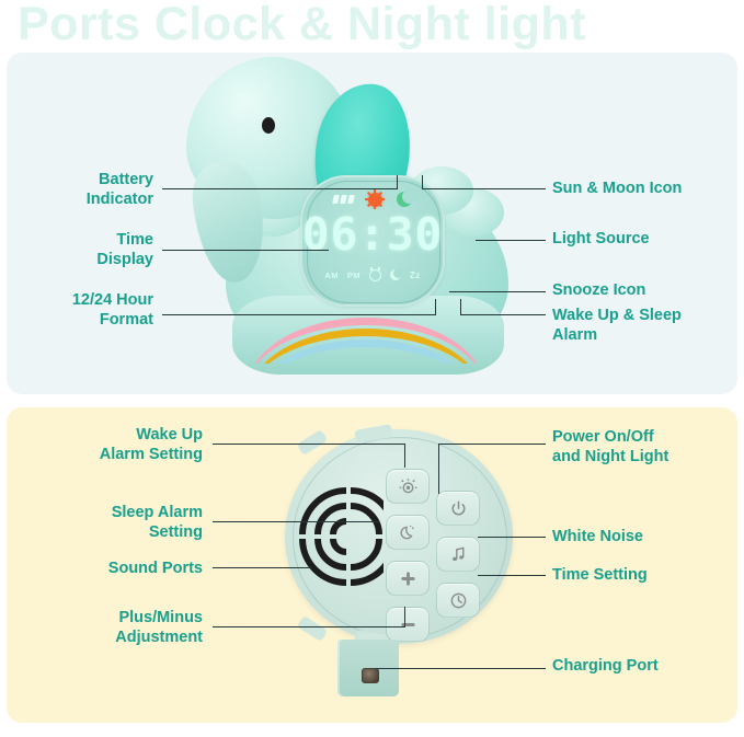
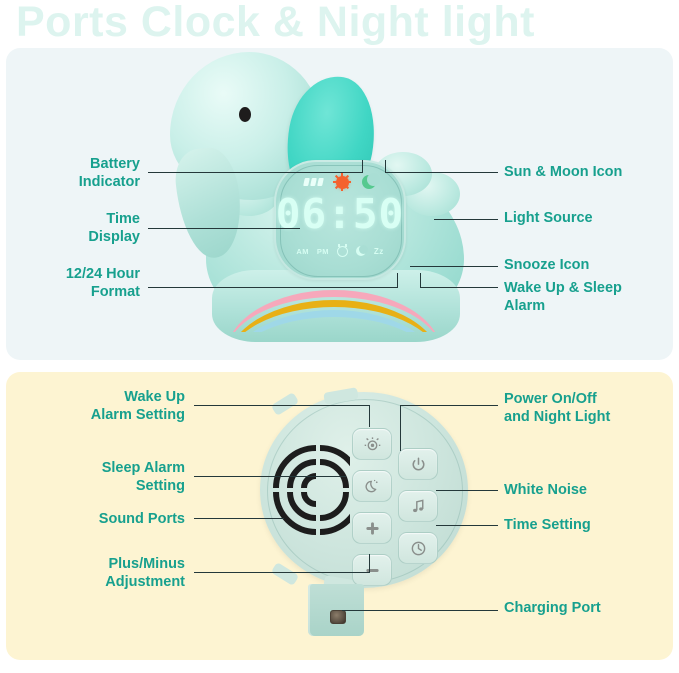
  Ports Clock & Night light
- 06:30
+ 06:50
  AM
  PM
  Zz
  Battery
  Indicator
  Time
  Display
  12/24 Hour
  Format
  Sun & Moon Icon
  Light Source
  Snooze Icon
  Wake Up & Sleep
  Alarm
  Wake Up
  Alarm Setting
  Sleep Alarm
  Setting
  Sound Ports
  Plus/Minus
  Adjustment
  Power On/Off
  and Night Light
  White Noise
  Time Setting
  Charging Port
